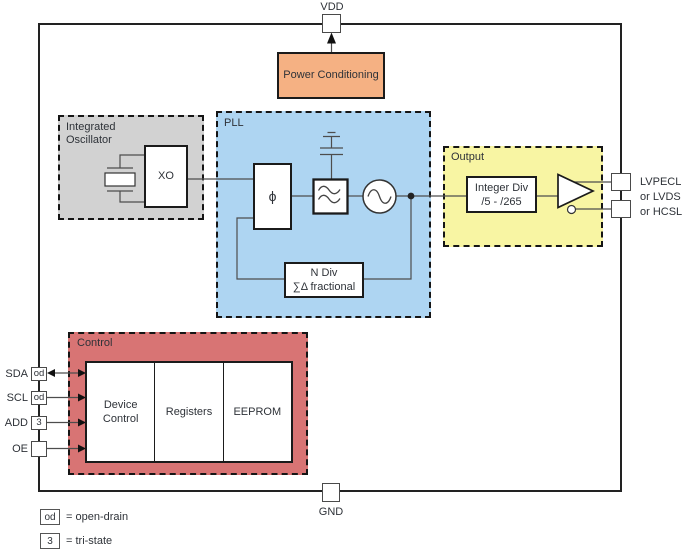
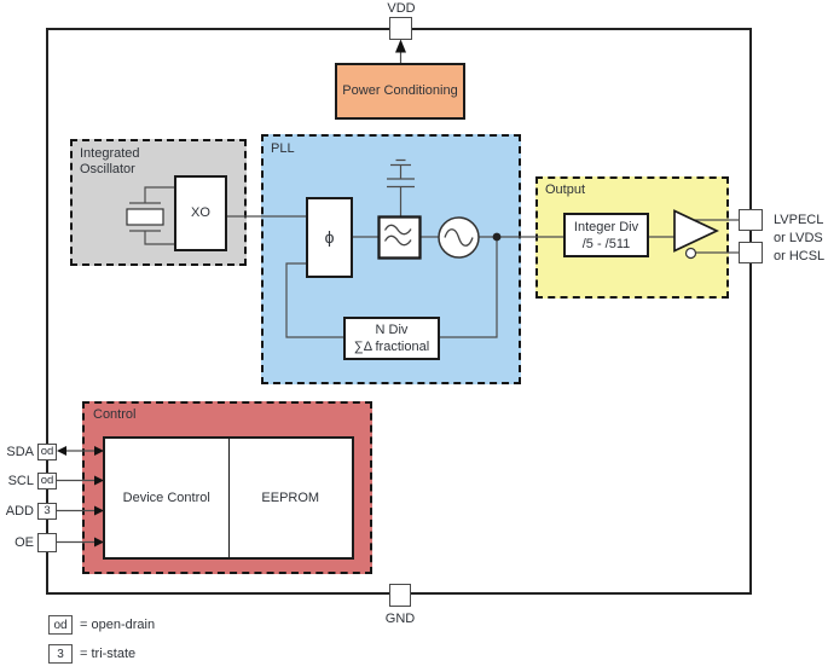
  Integrated Oscillator
  PLL
  Output
  Control
  Power Conditioning
  XO
  ϕ
  N Div
  ∑Δ fractional
  Integer Div
- /5 - /265
+ /5 - /511
  Device Control
- Registers
  EEPROM
  VDD
  GND
  LVPECL
  or LVDS
  or HCSL
  SDA
  od
  SCL
  od
  ADD
  3
  OE
  od
  = open-drain
  3
  = tri-state
